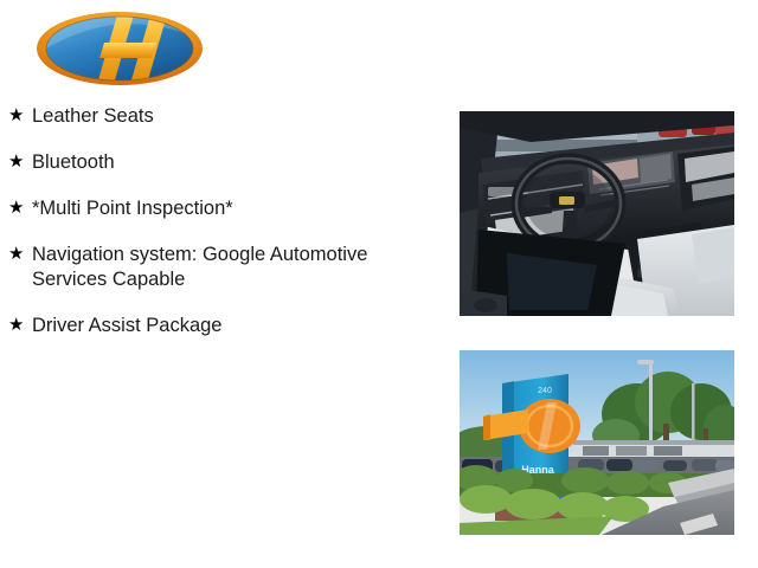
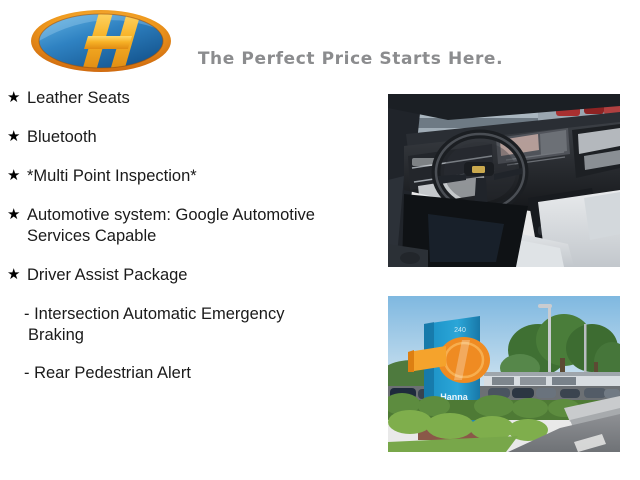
+ The Perfect Price Starts Here.
  ★
  Leather Seats
  ★
  Bluetooth
  ★
  *Multi Point Inspection*
  ★
- Navigation system: Google Automotive Services Capable
+ Automotive system: Google Automotive Services Capable
  ★
  Driver Assist Package
+ - Intersection Automatic Emergency Braking
+ - Rear Pedestrian Alert
  Hanna
